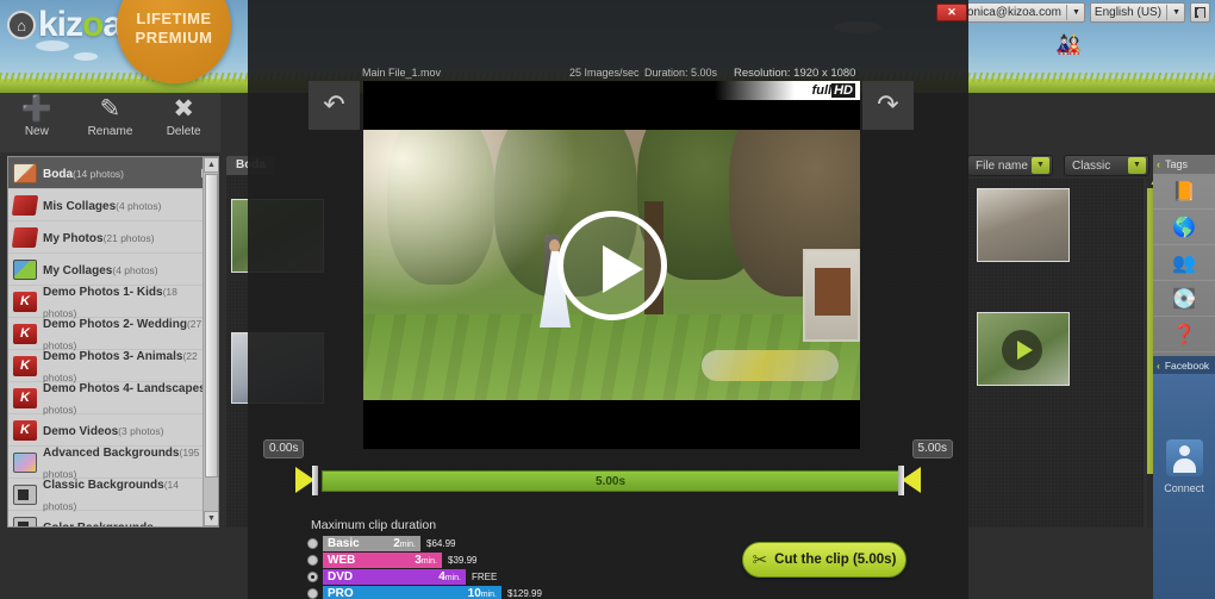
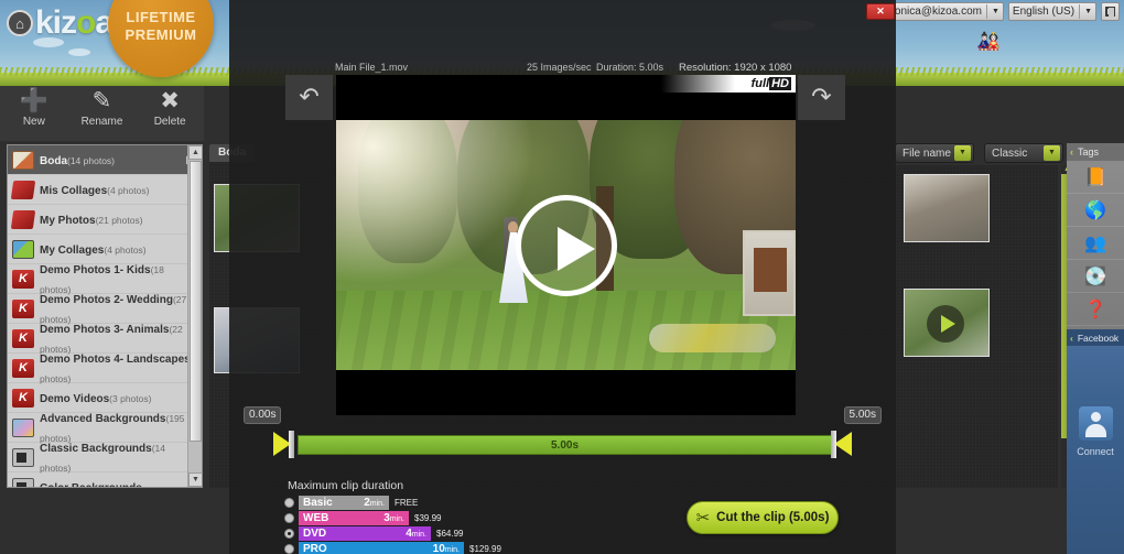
  🎎
  ⌂
  kizoa
  LIFETIME
  PREMIUM
  onica@kizoa.com
  English (US)
  ➕
  New
  ✎
  Rename
  ✖
  Delete
  Boda(14 photos)
  Mis Collages(4 photos)
  My Photos(21 photos)
  My Collages(4 photos)
  K
  Demo Photos 1- Kids(18 photos)
  K
  Demo Photos 2- Wedding(27 photos)
  K
  Demo Photos 3- Animals(22 photos)
  K
  Demo Photos 4- Landscape photos)
  K
  Demo Videos(3 photos)
  Advanced Backgrounds(195 photos)
  Classic Backgrounds(14 photos)
  File name
  Classic
  ‹
  Tags
  📙
  🌎
  👥
  💽
  ❓
  ‹
  Facebook
  Connect
  ✕
  Main File_1.mov
  25 Images/sec
  Duration: 5.00s
  Resolution: 1920 x 1080
  ↶
  ↷
  full HD
  0.00s
  5.00s
  5.00s
  Maximum clip duration
  Basic
- $64.99
+ FREE
  WEB
  $39.99
  DVD
- FREE
+ $64.99
  PRO
  $129.99
  ✂
  Cut the clip (5.00s)
